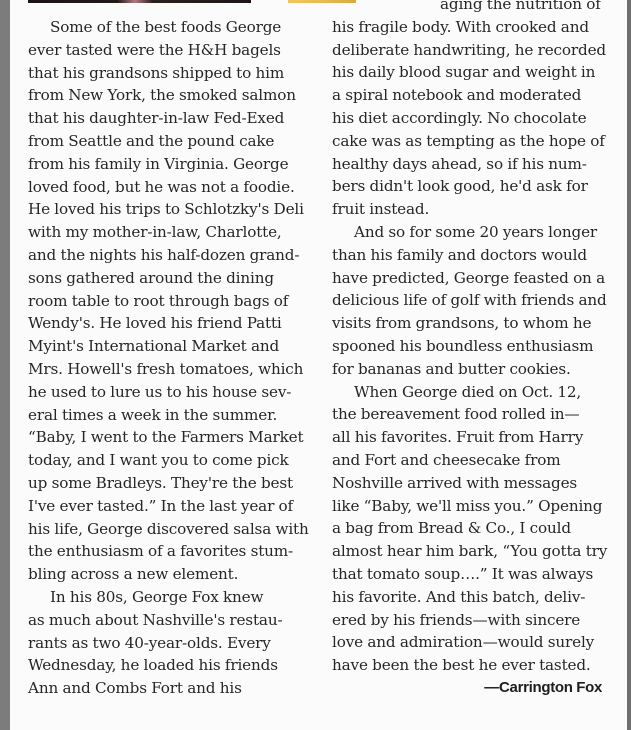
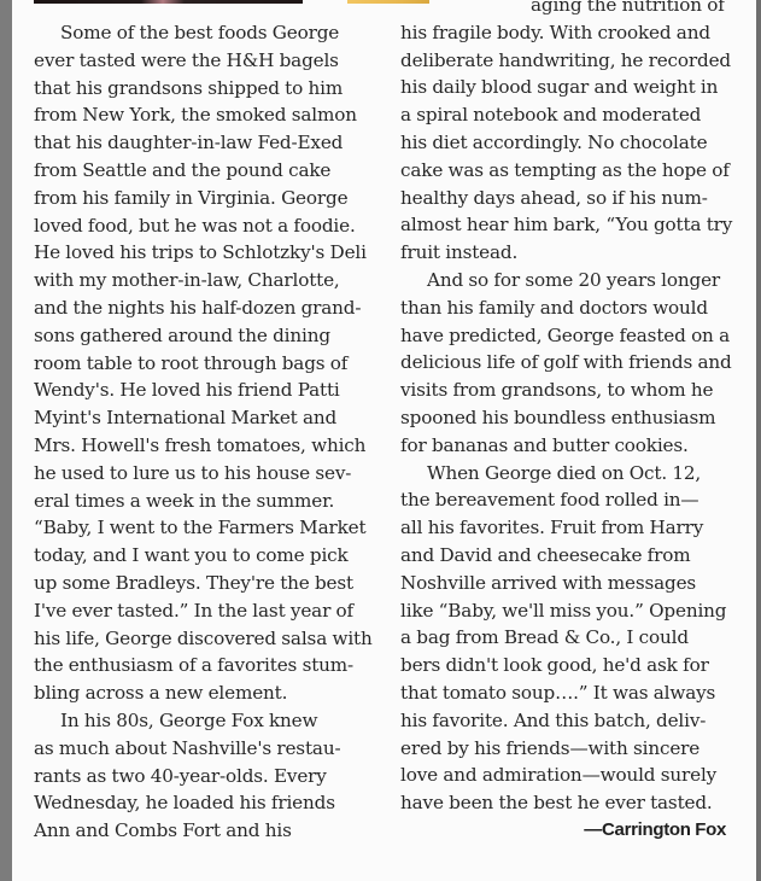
  Some of the best foods George
  ever tasted were the H&H bagels
  that his grandsons shipped to him
  from New York, the smoked salmon
  that his daughter-in-law Fed-Exed
  from Seattle and the pound cake
  from his family in Virginia. George
  loved food, but he was not a foodie.
  He loved his trips to Schlotzky's Deli
  with my mother-in-law, Charlotte,
  and the nights his half-dozen grand-
  sons gathered around the dining
  room table to root through bags of
  Wendy's. He loved his friend Patti
  Myint's International Market and
  Mrs. Howell's fresh tomatoes, which
  he used to lure us to his house sev-
  eral times a week in the summer.
  “Baby, I went to the Farmers Market
  today, and I want you to come pick
  up some Bradleys. They're the best
  I've ever tasted.” In the last year of
  his life, George discovered salsa with
  the enthusiasm of a favorites stum-
  bling across a new element.
  In his 80s, George Fox knew
  as much about Nashville's restau-
  rants as two 40-year-olds. Every
  Wednesday, he loaded his friends
  Ann and Combs Fort and his
  aging the nutrition of
  his fragile body. With crooked and
  deliberate handwriting, he recorded
  his daily blood sugar and weight in
  a spiral notebook and moderated
  his diet accordingly. No chocolate
  cake was as tempting as the hope of
  healthy days ahead, so if his num-
- bers didn't look good, he'd ask for
+ almost hear him bark, “You gotta try
  fruit instead.
  And so for some 20 years longer
  than his family and doctors would
  have predicted, George feasted on a
  delicious life of golf with friends and
  visits from grandsons, to whom he
  spooned his boundless enthusiasm
  for bananas and butter cookies.
  When George died on Oct. 12,
  the bereavement food rolled in—
  all his favorites. Fruit from Harry
- and Fort and cheesecake from
+ and David and cheesecake from
  Noshville arrived with messages
  like “Baby, we'll miss you.” Opening
  a bag from Bread & Co., I could
- almost hear him bark, “You gotta try
+ bers didn't look good, he'd ask for
  that tomato soup….” It was always
  his favorite. And this batch, deliv-
  ered by his friends—with sincere
  love and admiration—would surely
  have been the best he ever tasted.
  —Carrington Fox
